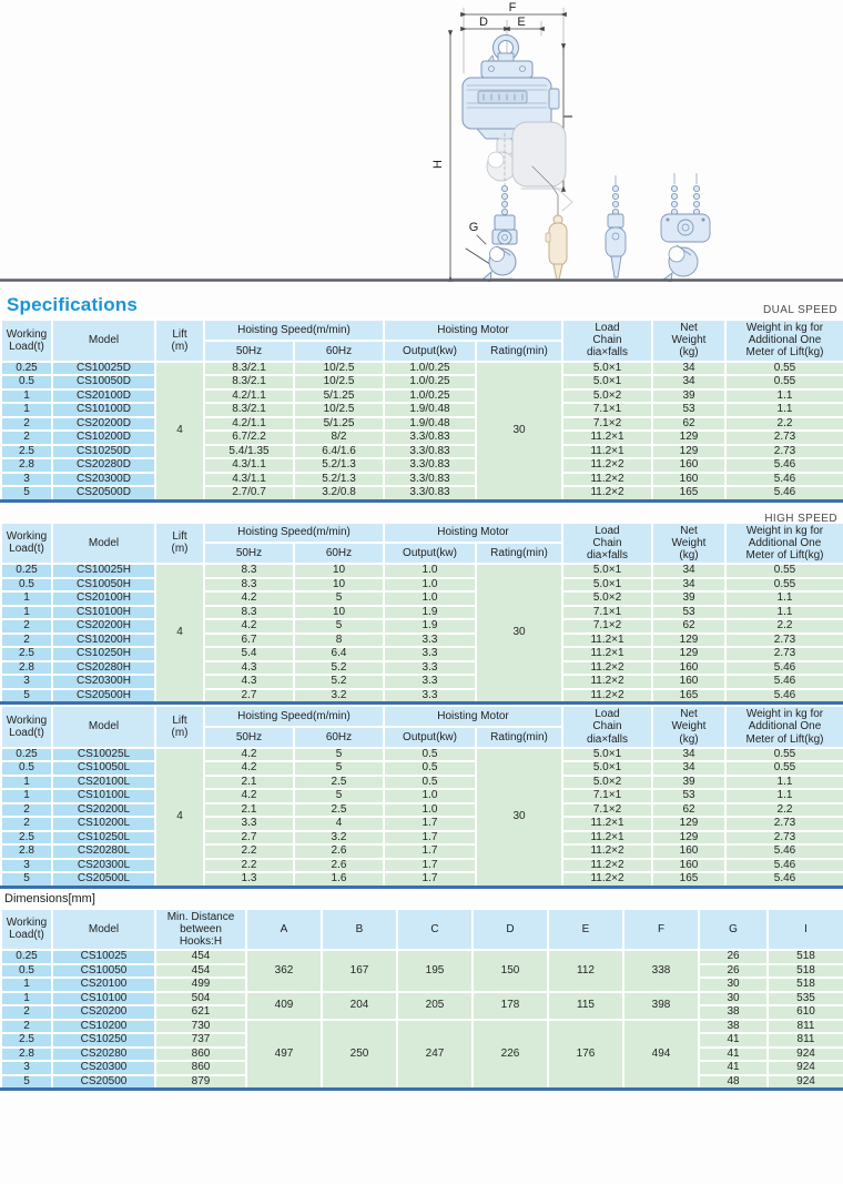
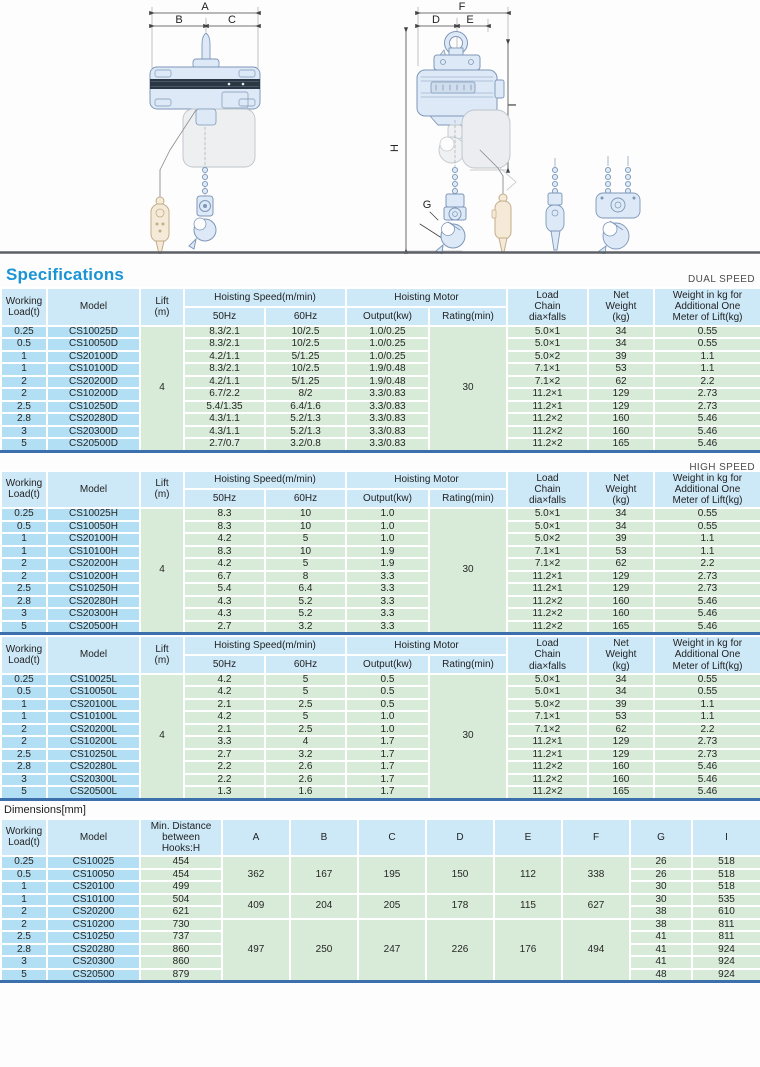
+ A
+ B
+ C
  F
  D
  E
  G
  Specifications
  DUAL SPEED
  Working Load(t)	Model	Lift (m)	Hoisting Speed(m/min)	Hoisting Motor	Load Chain dia×falls	Net Weight (kg)	Weight in kg for Additional One Meter of Lift(kg)
  50Hz	60Hz	Output(kw)	Rating(min)
  0.25	CS10025D	4	8.3/2.1	10/2.5	1.0/0.25	30	5.0×1	34	0.55
  0.5	CS10050D	8.3/2.1	10/2.5	1.0/0.25	5.0×1	34	0.55
  1	CS20100D	4.2/1.1	5/1.25	1.0/0.25	5.0×2	39	1.1
  1	CS10100D	8.3/2.1	10/2.5	1.9/0.48	7.1×1	53	1.1
  2	CS20200D	4.2/1.1	5/1.25	1.9/0.48	7.1×2	62	2.2
  2	CS10200D	6.7/2.2	8/2	3.3/0.83	11.2×1	129	2.73
  2.5	CS10250D	5.4/1.35	6.4/1.6	3.3/0.83	11.2×1	129	2.73
  2.8	CS20280D	4.3/1.1	5.2/1.3	3.3/0.83	11.2×2	160	5.46
  3	CS20300D	4.3/1.1	5.2/1.3	3.3/0.83	11.2×2	160	5.46
  5	CS20500D	2.7/0.7	3.2/0.8	3.3/0.83	11.2×2	165	5.46
  HIGH SPEED
  Working Load(t)	Model	Lift (m)	Hoisting Speed(m/min)	Hoisting Motor	Load Chain dia×falls	Net Weight (kg)	Weight in kg for Additional One Meter of Lift(kg)
  50Hz	60Hz	Output(kw)	Rating(min)
  0.25	CS10025H	4	8.3	10	1.0	30	5.0×1	34	0.55
  0.5	CS10050H	8.3	10	1.0	5.0×1	34	0.55
  1	CS20100H	4.2	5	1.0	5.0×2	39	1.1
  1	CS10100H	8.3	10	1.9	7.1×1	53	1.1
  2	CS20200H	4.2	5	1.9	7.1×2	62	2.2
  2	CS10200H	6.7	8	3.3	11.2×1	129	2.73
  2.5	CS10250H	5.4	6.4	3.3	11.2×1	129	2.73
  2.8	CS20280H	4.3	5.2	3.3	11.2×2	160	5.46
  3	CS20300H	4.3	5.2	3.3	11.2×2	160	5.46
  5	CS20500H	2.7	3.2	3.3	11.2×2	165	5.46
  Working Load(t)	Model	Lift (m)	Hoisting Speed(m/min)	Hoisting Motor	Load Chain dia×falls	Net Weight (kg)	Weight in kg for Additional One Meter of Lift(kg)
  50Hz	60Hz	Output(kw)	Rating(min)
  0.25	CS10025L	4	4.2	5	0.5	30	5.0×1	34	0.55
  0.5	CS10050L	4.2	5	0.5	5.0×1	34	0.55
  1	CS20100L	2.1	2.5	0.5	5.0×2	39	1.1
  1	CS10100L	4.2	5	1.0	7.1×1	53	1.1
  2	CS20200L	2.1	2.5	1.0	7.1×2	62	2.2
  2	CS10200L	3.3	4	1.7	11.2×1	129	2.73
  2.5	CS10250L	2.7	3.2	1.7	11.2×1	129	2.73
  2.8	CS20280L	2.2	2.6	1.7	11.2×2	160	5.46
  3	CS20300L	2.2	2.6	1.7	11.2×2	160	5.46
  5	CS20500L	1.3	1.6	1.7	11.2×2	165	5.46
  Dimensions[mm]
  Working Load(t)	Model	Min. Distance between Hooks:H	A	B	C	D	E	F	G	I
  0.25	CS10025	454	362	167	195	150	112	338	26	518
  0.5	CS10050	454	26	518
  1	CS20100	499	30	518
- 1	CS10100	504	409	204	205	178	115	398	30	535
+ 1	CS10100	504	409	204	205	178	115	627	30	535
  2	CS20200	621	38	610
  2	CS10200	730	497	250	247	226	176	494	38	811
  2.5	CS10250	737	41	811
  2.8	CS20280	860	41	924
  3	CS20300	860	41	924
  5	CS20500	879	48	924
